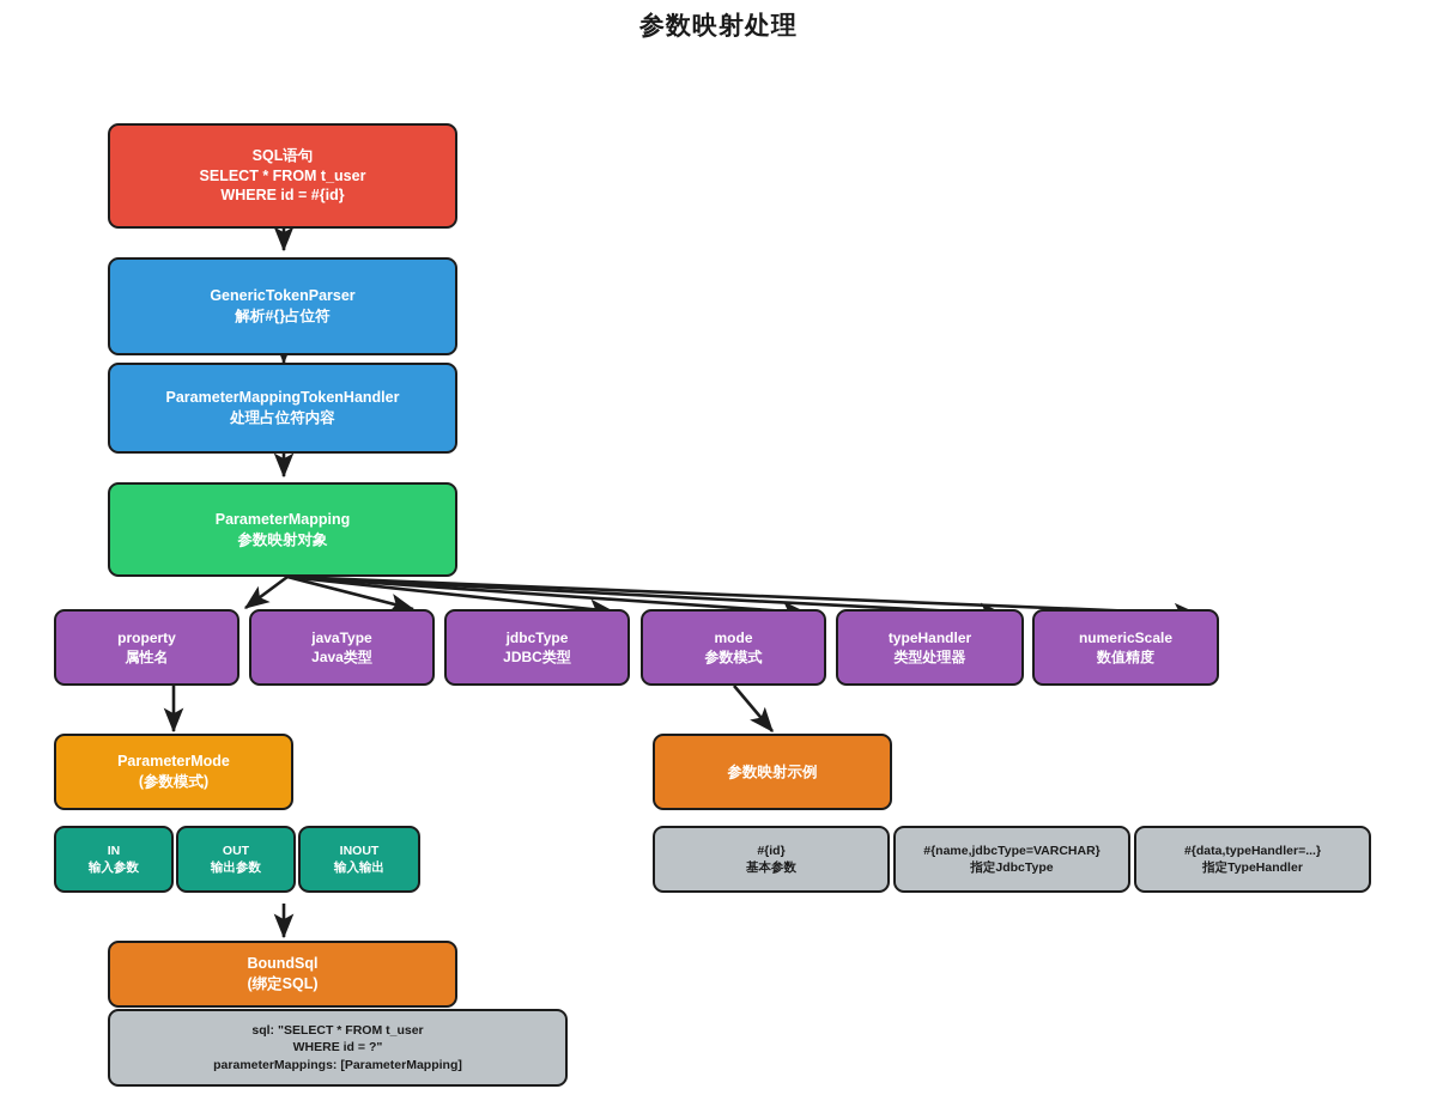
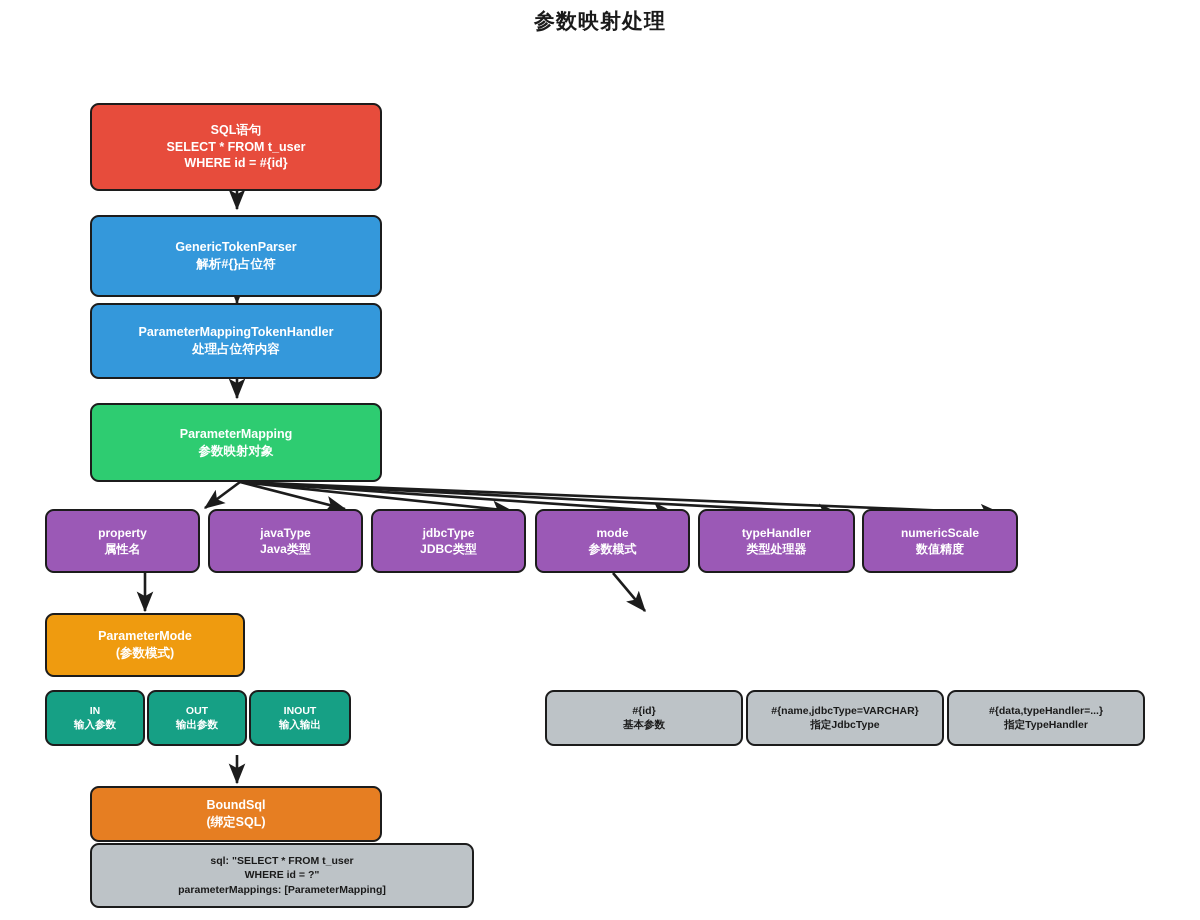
  参数映射处理
  SQL语句
  SELECT * FROM t_user
  WHERE id = #{id}
  GenericTokenParser
  解析#{}占位符
  ParameterMappingTokenHandler
  处理占位符内容
  ParameterMapping
  参数映射对象
  property
  属性名
  javaType
  Java类型
  jdbcType
  JDBC类型
  mode
  参数模式
  typeHandler
  类型处理器
  numericScale
  数值精度
  ParameterMode
  (参数模式)
  IN
  输入参数
  OUT
  输出参数
  INOUT
  输入输出
- 参数映射示例
  #{id}
  基本参数
  #{name,jdbcType=VARCHAR}
  指定JdbcType
  #{data,typeHandler=...}
  指定TypeHandler
  BoundSql
  (绑定SQL)
  sql: "SELECT * FROM t_user
  WHERE id = ?"
  parameterMappings: [ParameterMapping]
